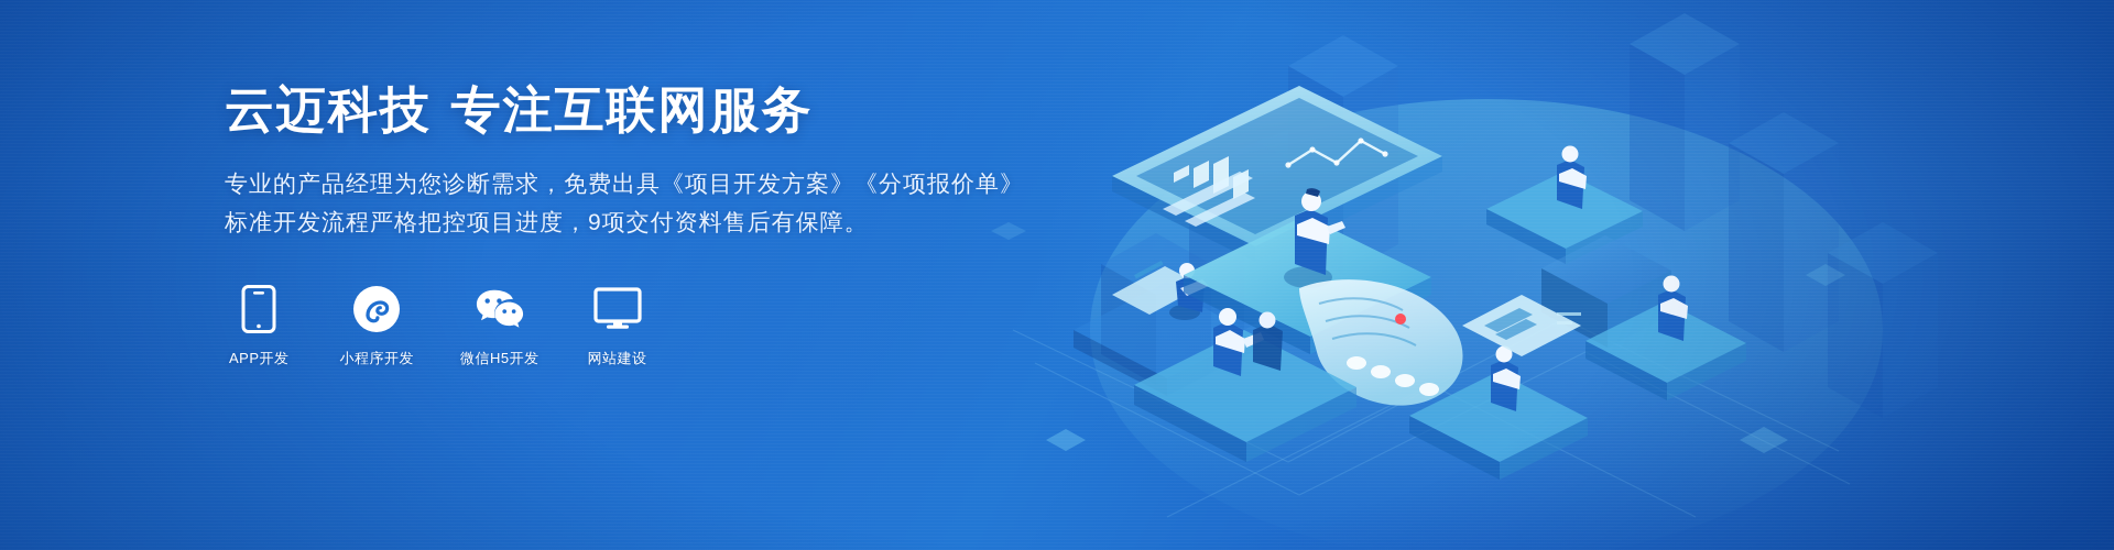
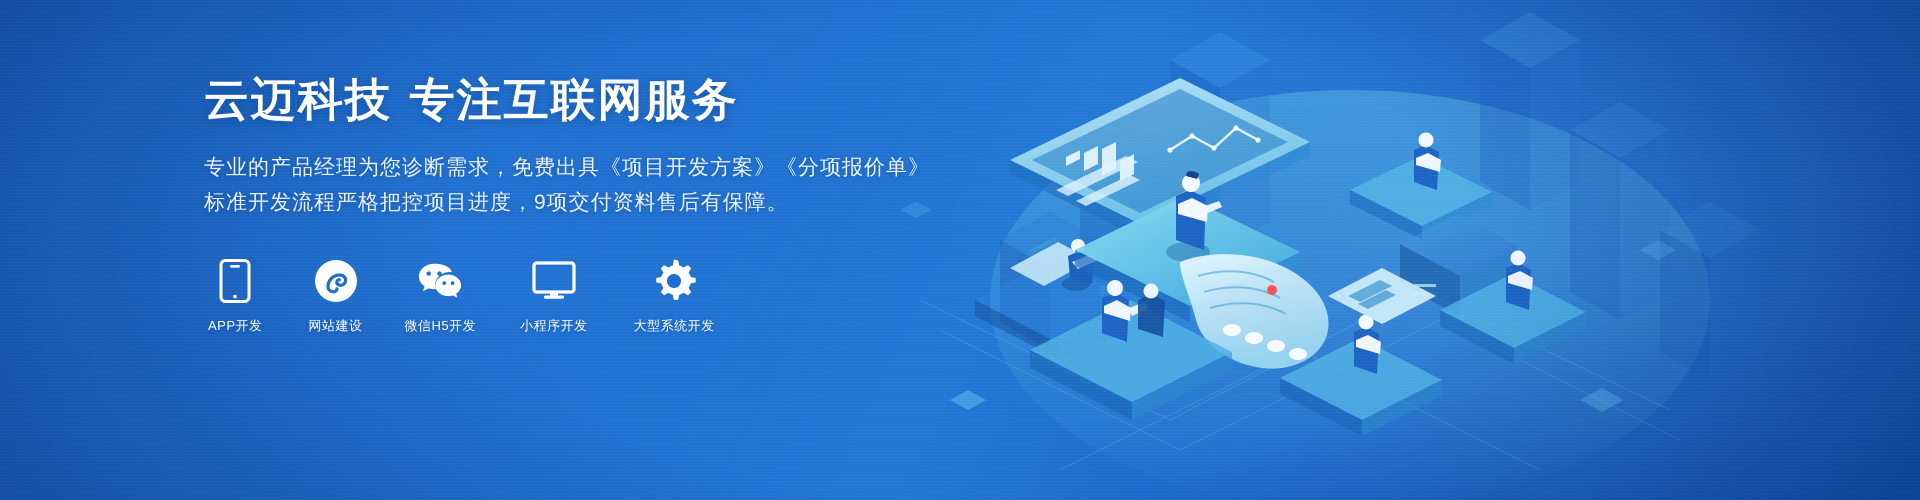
  云迈科技 专注互联网服务
  专业的产品经理为您诊断需求，免费出具《项目开发方案》《分项报价单》
  标准开发流程严格把控项目进度，9项交付资料售后有保障。
  APP开发
- 小程序开发
+ 网站建设
  微信H5开发
- 网站建设
+ 小程序开发
+ 大型系统开发
